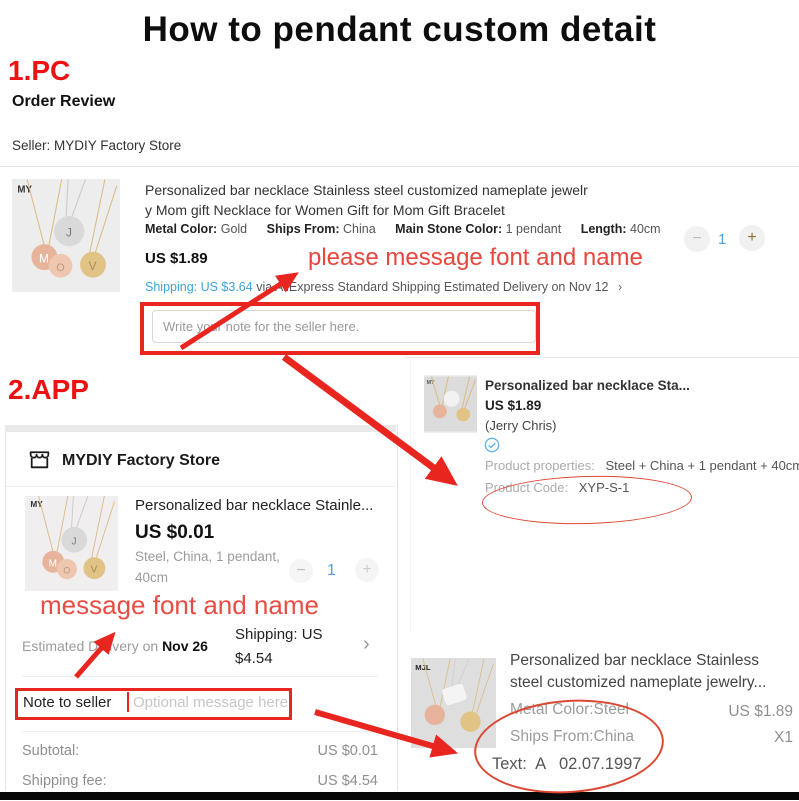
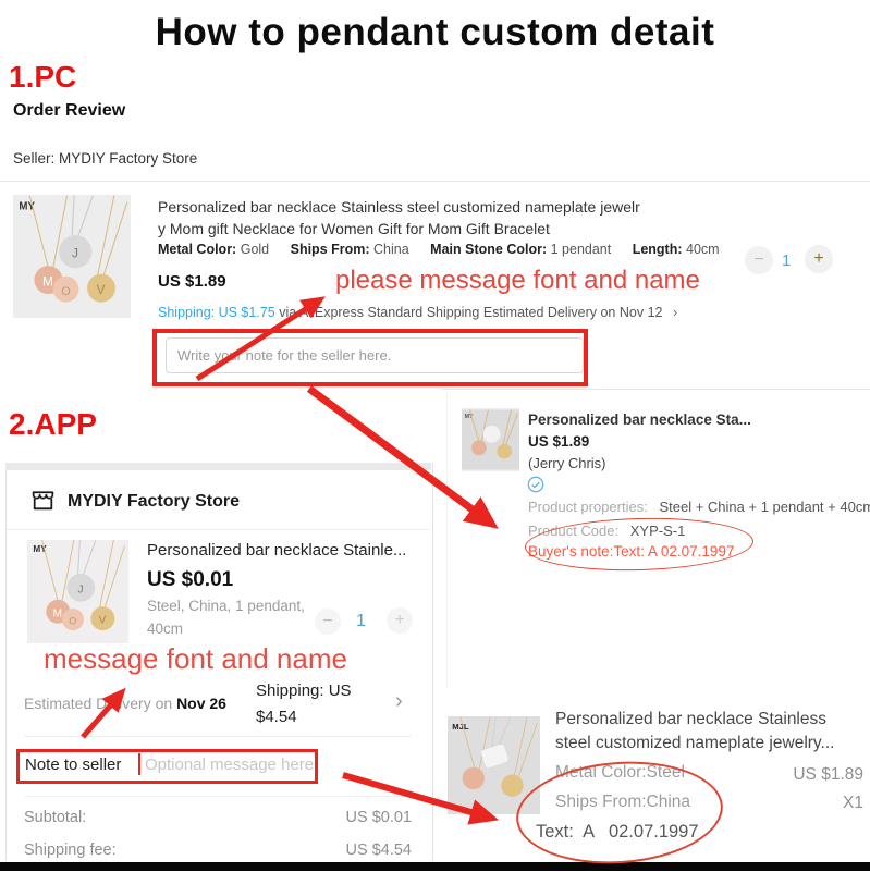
  How to pendant custom detait
  1.PC
  Order Review
  Seller: MYDIY Factory Store
  MY
  J
  M
  O
  V
  Personalized bar necklace Stainless steel customized nameplate jewelr
  y Mom gift Necklace for Women Gift for Mom Gift Bracelet
  Metal Color: Gold Ships From: China Main Stone Color: 1 pendant Length: 40cm
  US $1.89
  please message font and name
- Shipping: US $3.64 vialiExpress Standard Shipping Estimated Delivery on Nov 12 ›
+ Shipping: US $1.75 vialiExpress Standard Shipping Estimated Delivery on Nov 12 ›
  −
  1
  +
  Write yor note for the seller here.
  Personalized bar necklace Sta...
  US $1.89
  (Jerry Chris)
  Product properties: Steel + China + 1 pendant + 40cm
  Product Code: XYP-S-1
+ Buyer's note:Text: A 02.07.1997
  2.APP
  MYDIY Factory Store
  MY
  J
  M
  O
  V
  Personalized bar necklace Stainle...
  US $0.01
  Steel, China, 1 pendant,
  40cm
  −
  1
  +
  message font and name
  Estimated Dlivery on Nov 26
  Shipping: US
  $4.54
  ›
  Note to seller
  Optional message here
  Subtotal:
  US $0.01
  Shipping fee:
  US $4.54
  MJL
  Personalized bar necklace Stainless
  steel customized nameplate jewelry...
  Metal Color:Steel
  Ships From:China
  Text: A 02.07.1997
  US $1.89
  X1
